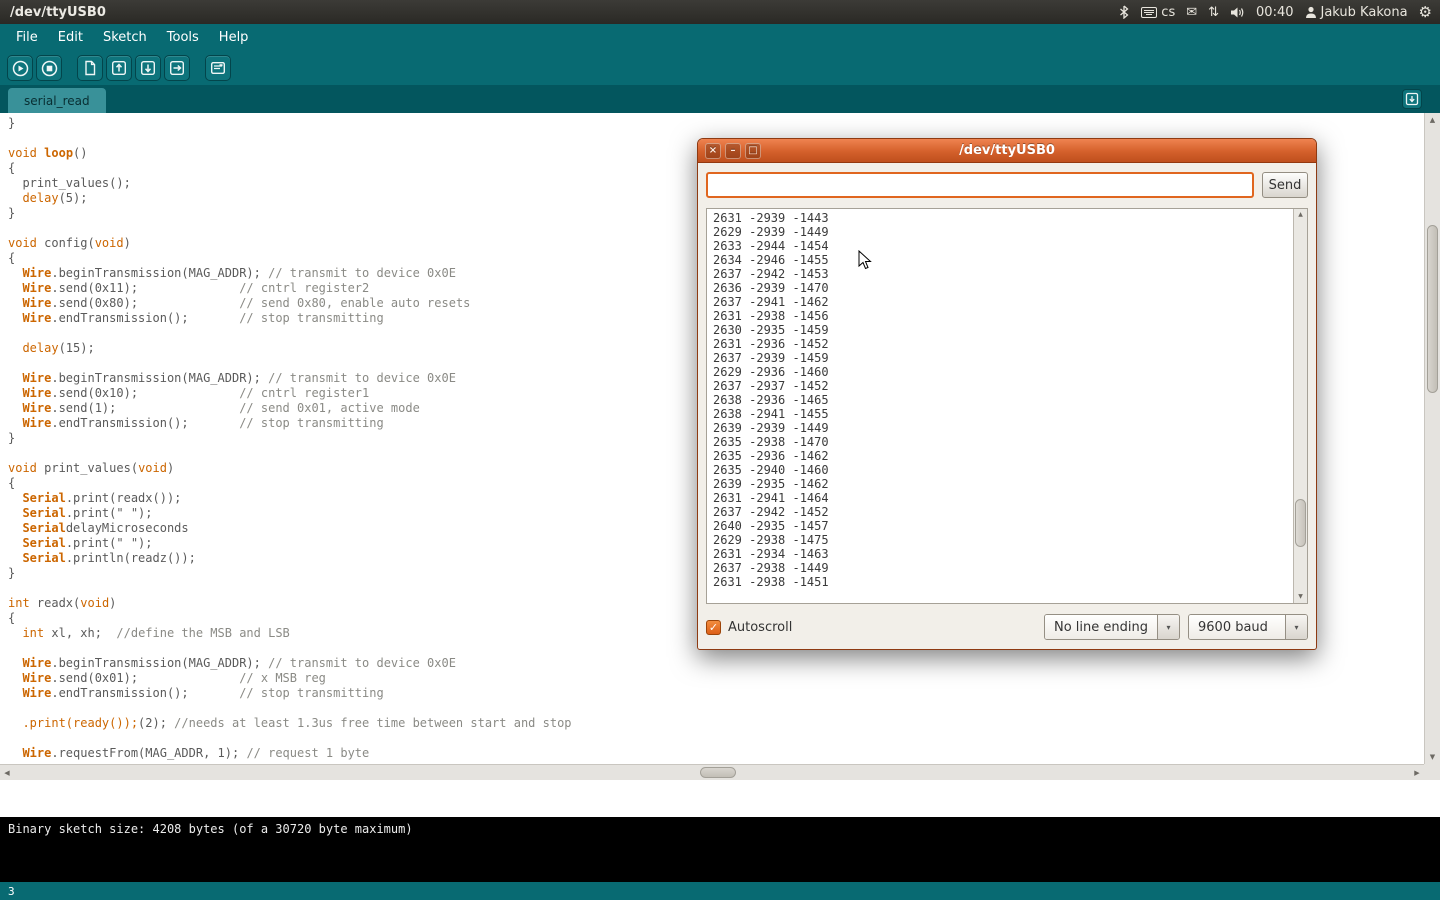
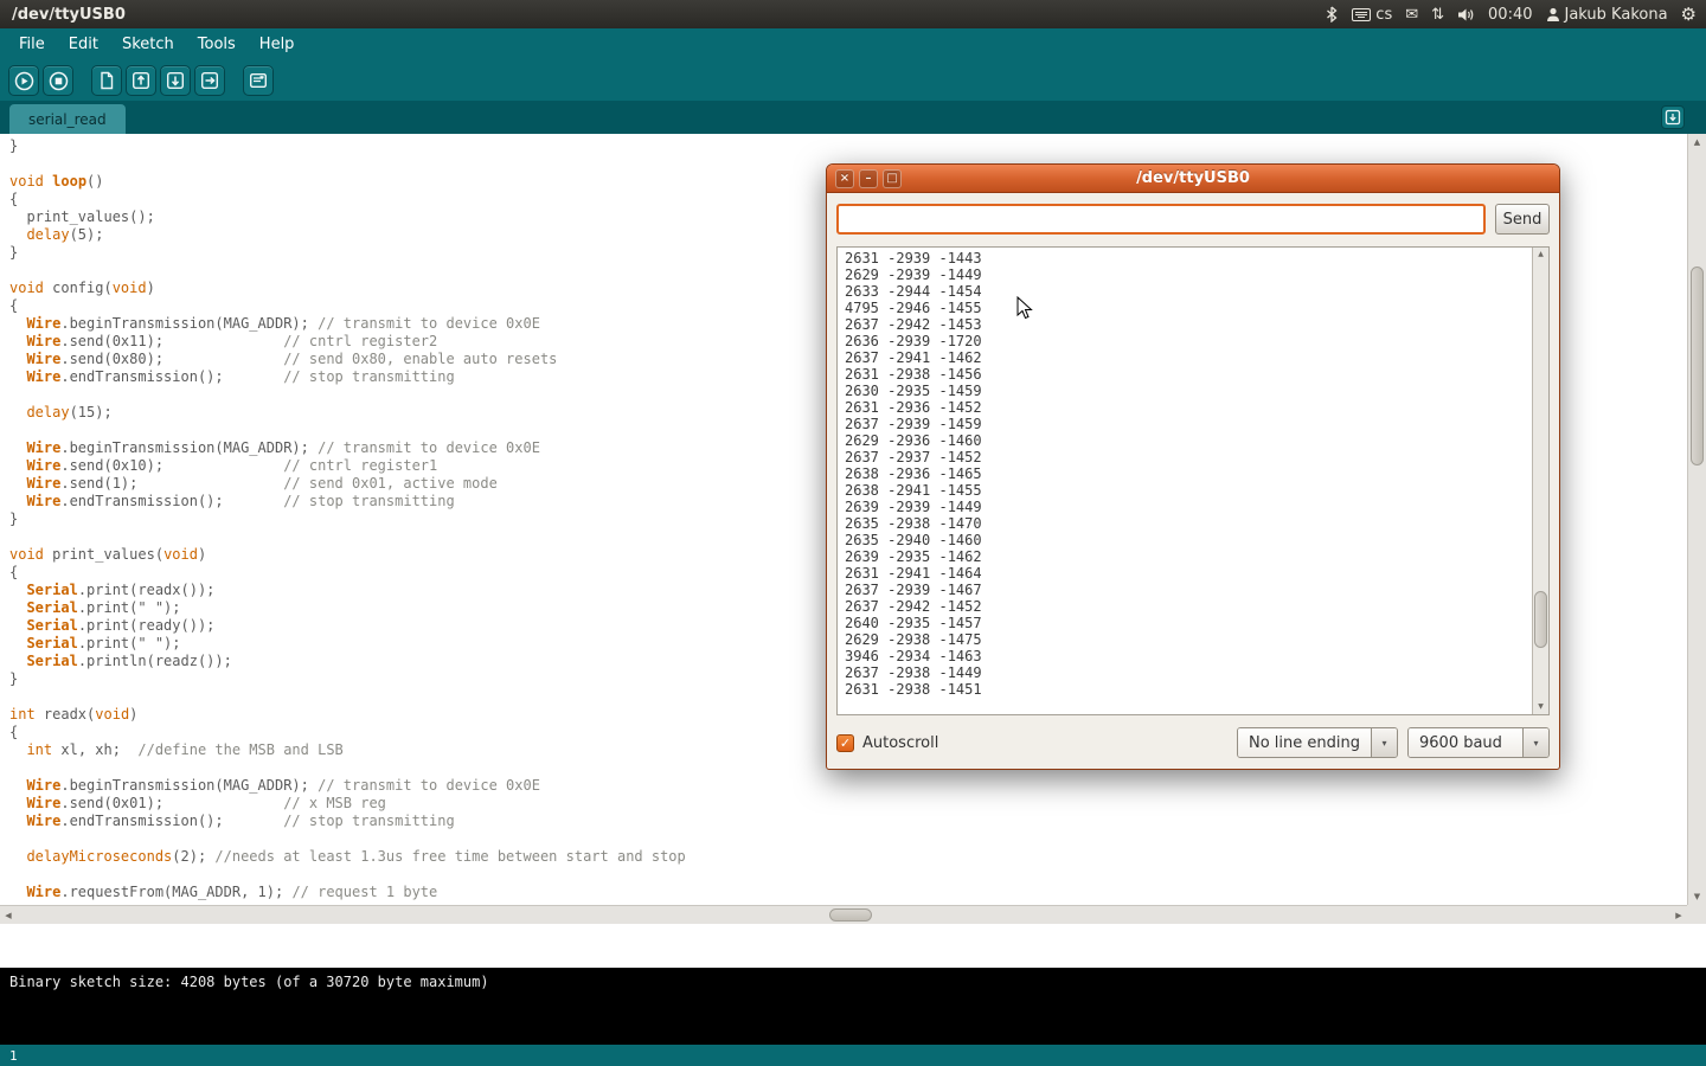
  /dev/ttyUSB0
  cs
  ✉
  ⇅
  00:40
  Jakub Kakona
  ⚙
  File
  Edit
  Sketch
  Tools
  Help
  serial_read
  }
  void loop()
  {
  print_values();
  delay(5);
  }
  void config(void)
  {
  Wire.beginTransmission(MAG_ADDR); // transmit to device 0x0E
  Wire.send(0x11); // cntrl register2
  Wire.send(0x80); // send 0x80, enable auto resets
  Wire.endTransmission(); // stop transmitting
  delay(15);
  Wire.beginTransmission(MAG_ADDR); // transmit to device 0x0E
  Wire.send(0x10); // cntrl register1
  Wire.send(1); // send 0x01, active mode
  Wire.endTransmission(); // stop transmitting
  }
  void print_values(void)
  {
  Serial.print(readx());
  Serial.print(" ");
- SerialdelayMicroseconds
+ Serial.print(ready());
  Serial.print(" ");
  Serial.println(readz());
  }
  int readx(void)
  {
  int xl, xh; //define the MSB and LSB
  Wire.beginTransmission(MAG_ADDR); // transmit to device 0x0E
  Wire.send(0x01); // x MSB reg
  Wire.endTransmission(); // stop transmitting
- .print(ready());(2); //needs at least 1.3us free time between start and stop
+ delayMicroseconds(2); //needs at least 1.3us free time between start and stop
  Wire.requestFrom(MAG_ADDR, 1); // request 1 byte
  ▲
  ▼
  ◀
  ▶
  Binary sketch size: 4208 bytes (of a 30720 byte maximum)
- 3
+ 1
  ×
  –
  □
  /dev/ttyUSB0
  Send
  2631 -2939 -1443
  2629 -2939 -1449
  2633 -2944 -1454
- 2634 -2946 -1455
+ 4795 -2946 -1455
  2637 -2942 -1453
- 2636 -2939 -1470
+ 2636 -2939 -1720
  2637 -2941 -1462
  2631 -2938 -1456
  2630 -2935 -1459
  2631 -2936 -1452
  2637 -2939 -1459
  2629 -2936 -1460
  2637 -2937 -1452
  2638 -2936 -1465
  2638 -2941 -1455
  2639 -2939 -1449
  2635 -2938 -1470
- 2635 -2936 -1462
  2635 -2940 -1460
  2639 -2935 -1462
  2631 -2941 -1464
+ 2637 -2939 -1467
  2637 -2942 -1452
  2640 -2935 -1457
  2629 -2938 -1475
- 2631 -2934 -1463
+ 3946 -2934 -1463
  2637 -2938 -1449
  2631 -2938 -1451
  ✓
  Autoscroll
  No line ending
  ▾
  9600 baud
  ▾
